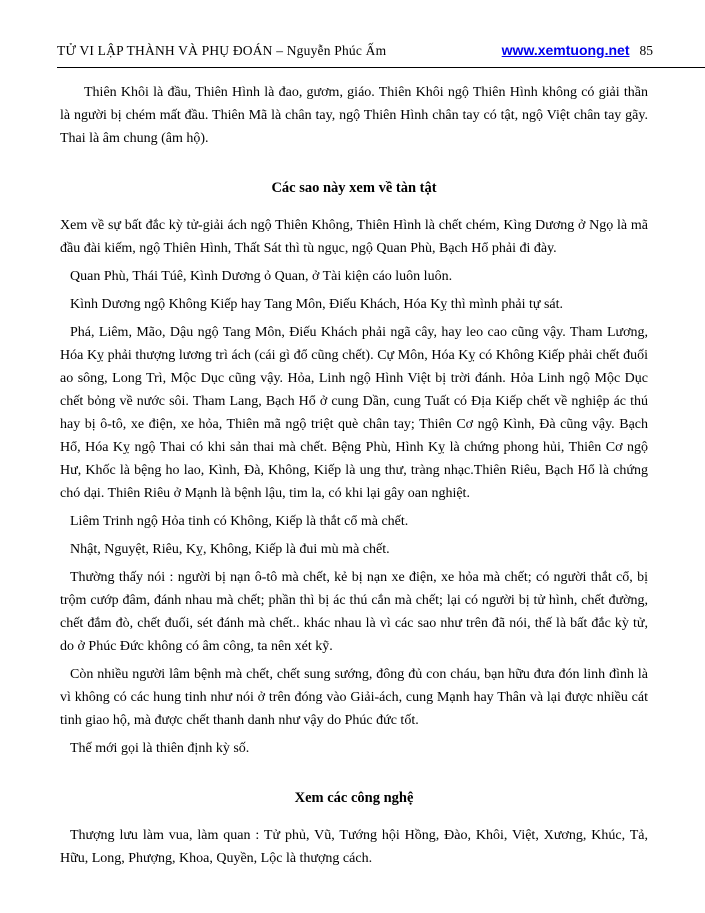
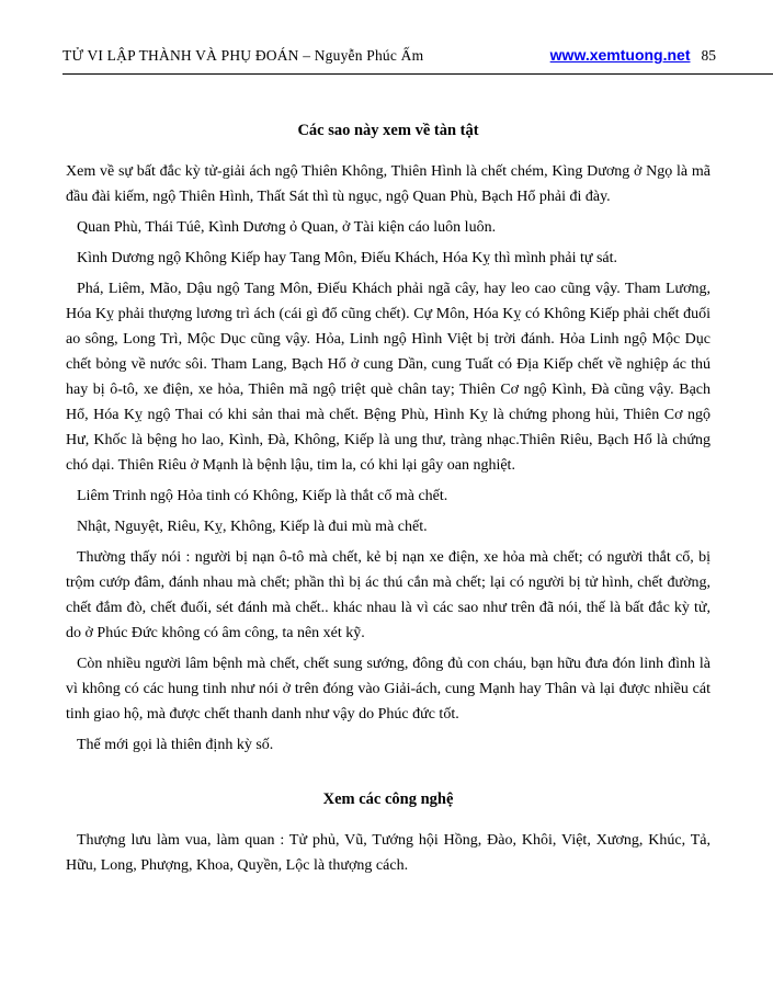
  TỬ VI LẬP THÀNH VÀ PHỤ ĐOÁN – Nguyễn Phúc Ấm
  www.xemtuong.net
  85
- Thiên Khôi là đầu, Thiên Hình là đao, gươm, giáo. Thiên Khôi ngộ Thiên Hình không có giải thần là người bị chém mất đầu. Thiên Mã là chân tay, ngộ Thiên Hình chân tay có tật, ngộ Việt chân tay gãy. Thai là âm chung (âm hộ).
  Các sao này xem về tàn tật
  Xem về sự bất đắc kỳ tử-giải ách ngộ Thiên Không, Thiên Hình là chết chém, Kìng Dương ở Ngọ là mã đầu đài kiếm, ngộ Thiên Hình, Thất Sát thì tù ngục, ngộ Quan Phù, Bạch Hổ phải đi đày.
  Quan Phù, Thái Túê, Kình Dương ỏ Quan, ở Tài kiện cáo luôn luôn.
  Kình Dương ngộ Không Kiếp hay Tang Môn, Điếu Khách, Hóa Kỵ thì mình phải tự sát.
  Phá, Liêm, Mão, Dậu ngộ Tang Môn, Điếu Khách phải ngã cây, hay leo cao cũng vậy. Tham Lương, Hóa Kỵ phải thượng lương trì ách (cái gì đổ cũng chết). Cự Môn, Hóa Kỵ có Không Kiếp phải chết đuối ao sông, Long Trì, Mộc Dục cũng vậy. Hỏa, Linh ngộ Hình Việt bị trời đánh. Hỏa Linh ngộ Mộc Dục chết bỏng về nước sôi. Tham Lang, Bạch Hổ ở cung Dần, cung Tuất có Địa Kiếp chết về nghiệp ác thú hay bị ô-tô, xe điện, xe hỏa, Thiên mã ngộ triệt què chân tay; Thiên Cơ ngộ Kình, Đà cũng vậy. Bạch Hổ, Hóa Kỵ ngộ Thai có khi sản thai mà chết. Bệng Phù, Hình Kỵ là chứng phong hủi, Thiên Cơ ngộ Hư, Khốc là bệng ho lao, Kình, Đà, Không, Kiếp là ung thư, tràng nhạc.Thiên Riêu, Bạch Hổ là chứng chó dại. Thiên Riêu ở Mạnh là bệnh lậu, tim la, có khi lại gây oan nghiệt.
  Liêm Trinh ngộ Hỏa tinh có Không, Kiếp là thắt cổ mà chết.
  Nhật, Nguyệt, Riêu, Kỵ, Không, Kiếp là đui mù mà chết.
  Thường thấy nói : người bị nạn ô-tô mà chết, kẻ bị nạn xe điện, xe hỏa mà chết; có người thắt cổ, bị trộm cướp đâm, đánh nhau mà chết; phần thì bị ác thú cắn mà chết; lại có người bị tử hình, chết đường, chết đắm đò, chết đuối, sét đánh mà chết.. khác nhau là vì các sao như trên đã nói, thế là bất đắc kỳ tử, do ở Phúc Đức không có âm công, ta nên xét kỹ.
  Còn nhiều người lâm bệnh mà chết, chết sung sướng, đông đủ con cháu, bạn hữu đưa đón linh đình là vì không có các hung tinh như nói ở trên đóng vào Giải-ách, cung Mạnh hay Thân và lại được nhiều cát tinh giao hộ, mà được chết thanh danh như vậy do Phúc đức tốt.
  Thế mới gọi là thiên định kỳ số.
  Xem các công nghệ
  Thượng lưu làm vua, làm quan : Tử phủ, Vũ, Tướng hội Hồng, Đào, Khôi, Việt, Xương, Khúc, Tả, Hữu, Long, Phượng, Khoa, Quyền, Lộc là thượng cách.
